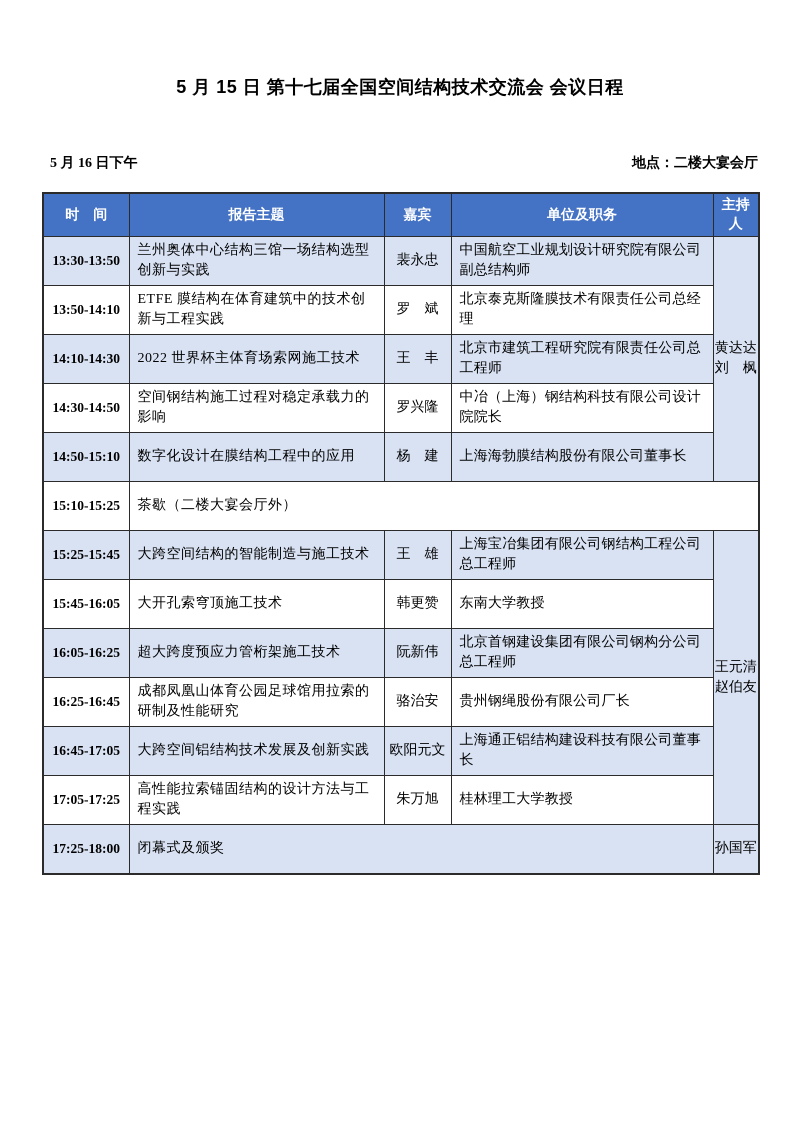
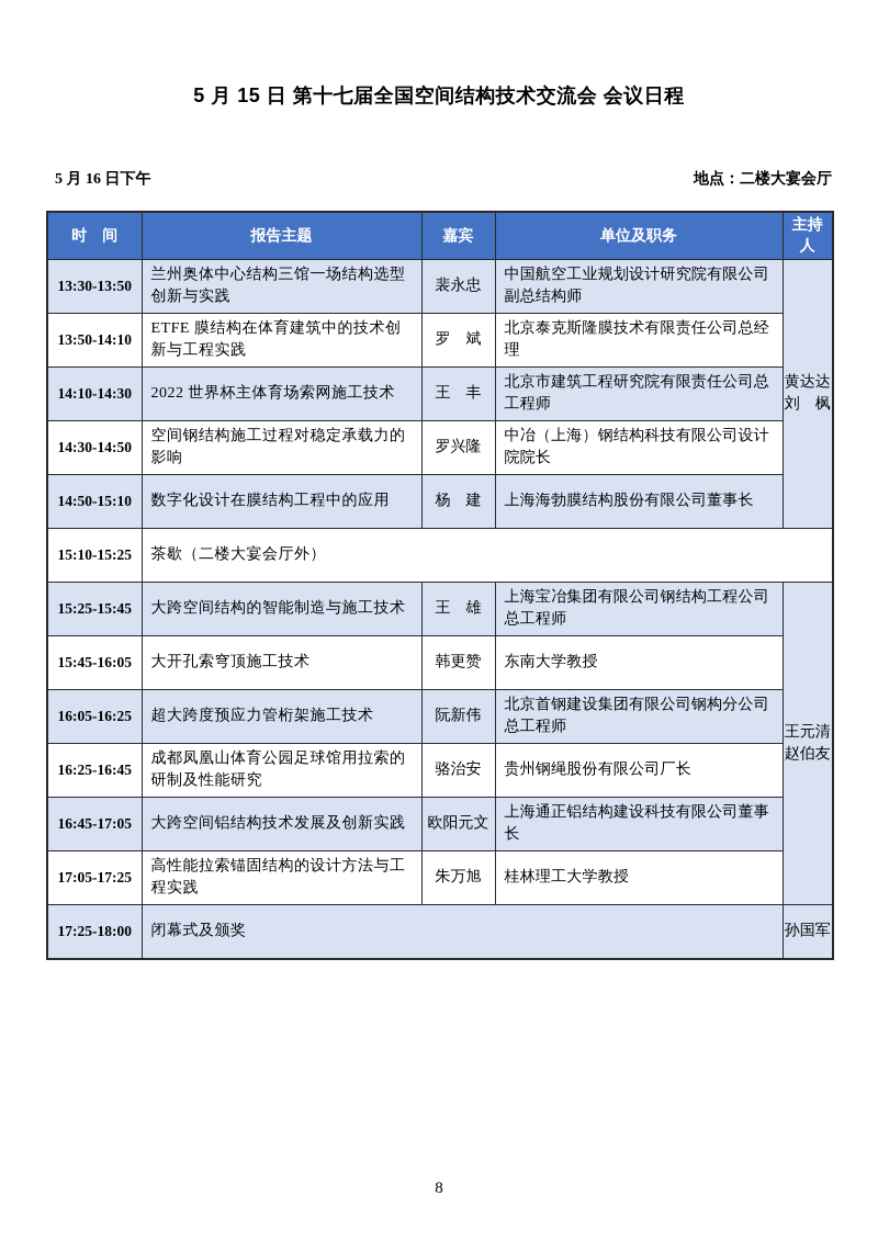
  5 月 15 日 第十七届全国空间结构技术交流会 会议日程
  5 月 16 日下午
  地点：二楼大宴会厅
  时 间	报告主题	嘉宾	单位及职务	主持人
  13:30-13:50	兰州奥体中心结构三馆一场结构选型创新与实践	裴永忠	中国航空工业规划设计研究院有限公司副总结构师	黄达达 刘 枫
  13:50-14:10	ETFE 膜结构在体育建筑中的技术创新与工程实践	罗 斌	北京泰克斯隆膜技术有限责任公司总经理
  14:10-14:30	2022 世界杯主体育场索网施工技术	王 丰	北京市建筑工程研究院有限责任公司总工程师
  14:30-14:50	空间钢结构施工过程对稳定承载力的影响	罗兴隆	中冶（上海）钢结构科技有限公司设计院院长
  14:50-15:10	数字化设计在膜结构工程中的应用	杨 建	上海海勃膜结构股份有限公司董事长
  15:10-15:25	茶歇（二楼大宴会厅外）
  15:25-15:45	大跨空间结构的智能制造与施工技术	王 雄	上海宝冶集团有限公司钢结构工程公司总工程师	王元清 赵伯友
  15:45-16:05	大开孔索穹顶施工技术	韩更赞	东南大学教授
  16:05-16:25	超大跨度预应力管桁架施工技术	阮新伟	北京首钢建设集团有限公司钢构分公司总工程师
  16:25-16:45	成都凤凰山体育公园足球馆用拉索的研制及性能研究	骆治安	贵州钢绳股份有限公司厂长
  16:45-17:05	大跨空间铝结构技术发展及创新实践	欧阳元文	上海通正铝结构建设科技有限公司董事长
  17:05-17:25	高性能拉索锚固结构的设计方法与工程实践	朱万旭	桂林理工大学教授
  17:25-18:00	闭幕式及颁奖	孙国军
+ 8
